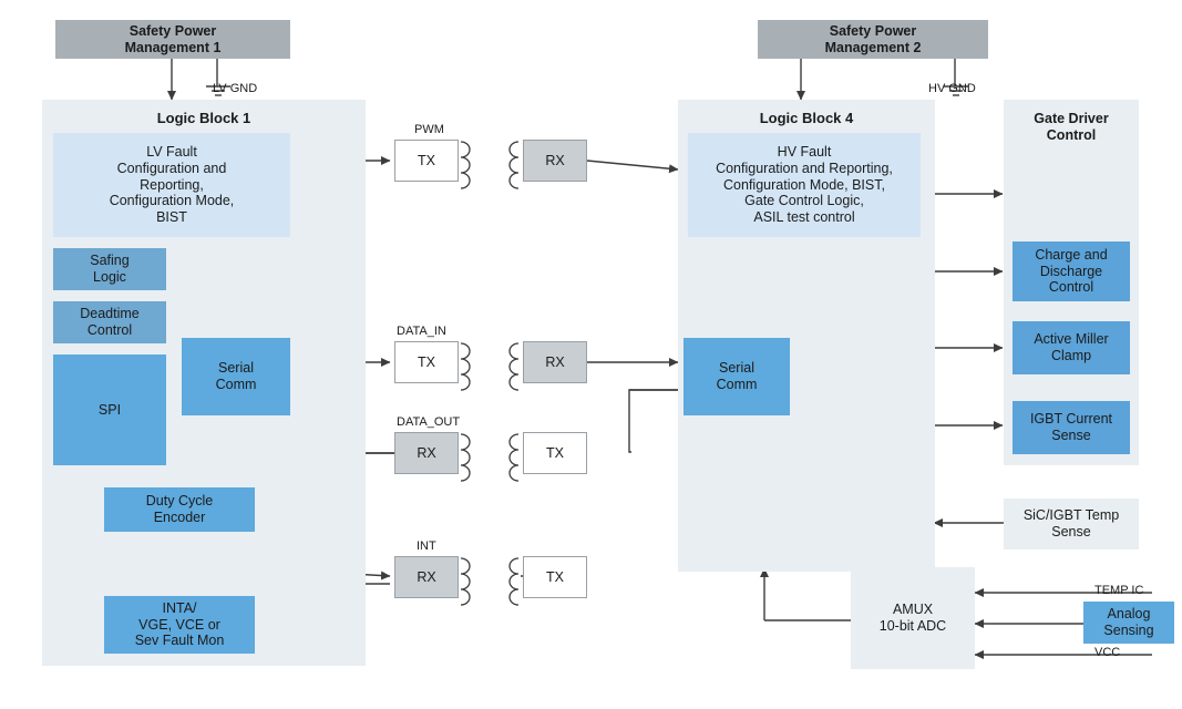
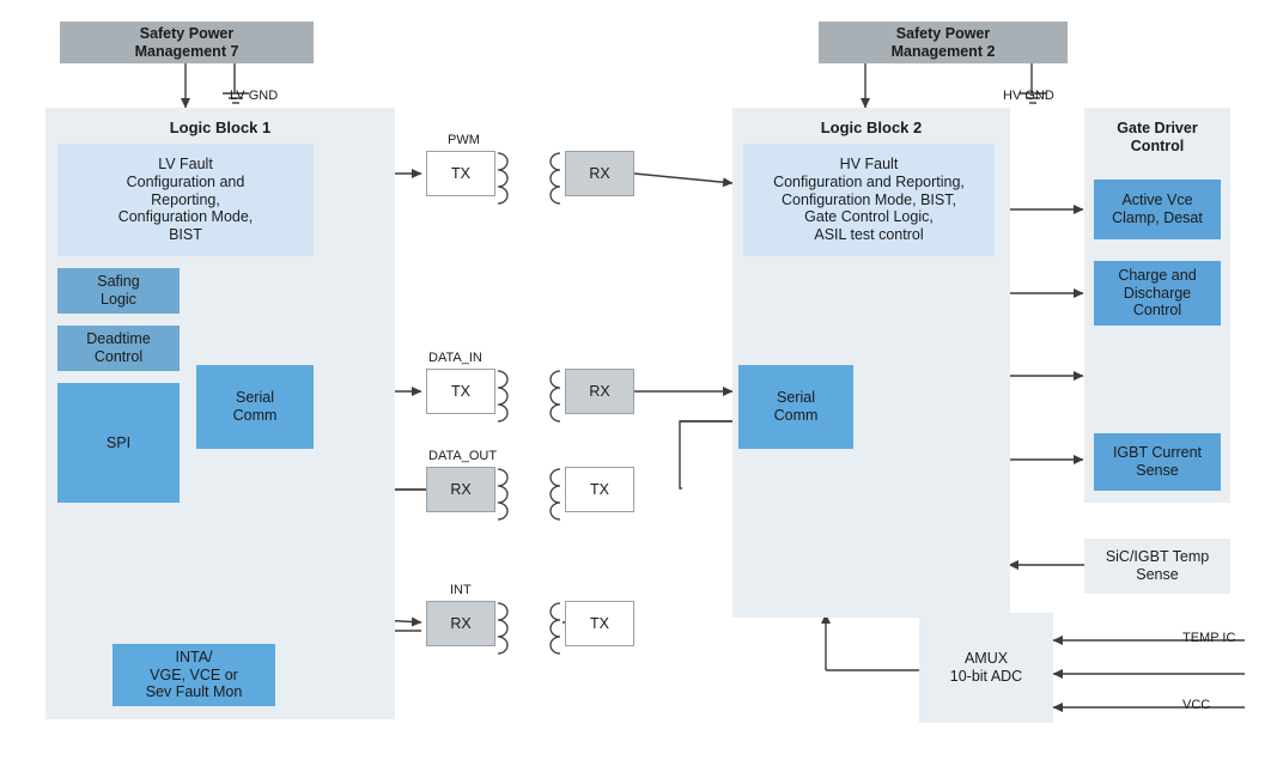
  Safety Power
- Management 1
+ Management 7
  LV GND
  Logic Block 1
  LV Fault
  Configuration and
  Reporting,
  Configuration Mode,
  BIST
  Safing
  Logic
  Deadtime
  Control
  SPI
  Serial
  Comm
- Duty Cycle
- Encoder
  INTA/
  VGE, VCE or
  Sev Fault Mon
  PWM
  TX
  DATA_IN
  TX
  DATA_OUT
  RX
  INT
  RX
  RX
  RX
  TX
  TX
  Safety Power
  Management 2
  HV GND
- Logic Block 4
+ Logic Block 2
  HV Fault
  Configuration and Reporting,
  Configuration Mode, BIST,
  Gate Control Logic,
  ASIL test control
  Serial
  Comm
  Gate Driver
  Control
+ Active Vce
+ Clamp, Desat
  Charge and
  Discharge
  Control
- Active Miller
- Clamp
  IGBT Current
  Sense
  SiC/IGBT Temp
  Sense
  AMUX
  10-bit ADC
- Analog
- Sensing
  TEMP IC
  VCC
